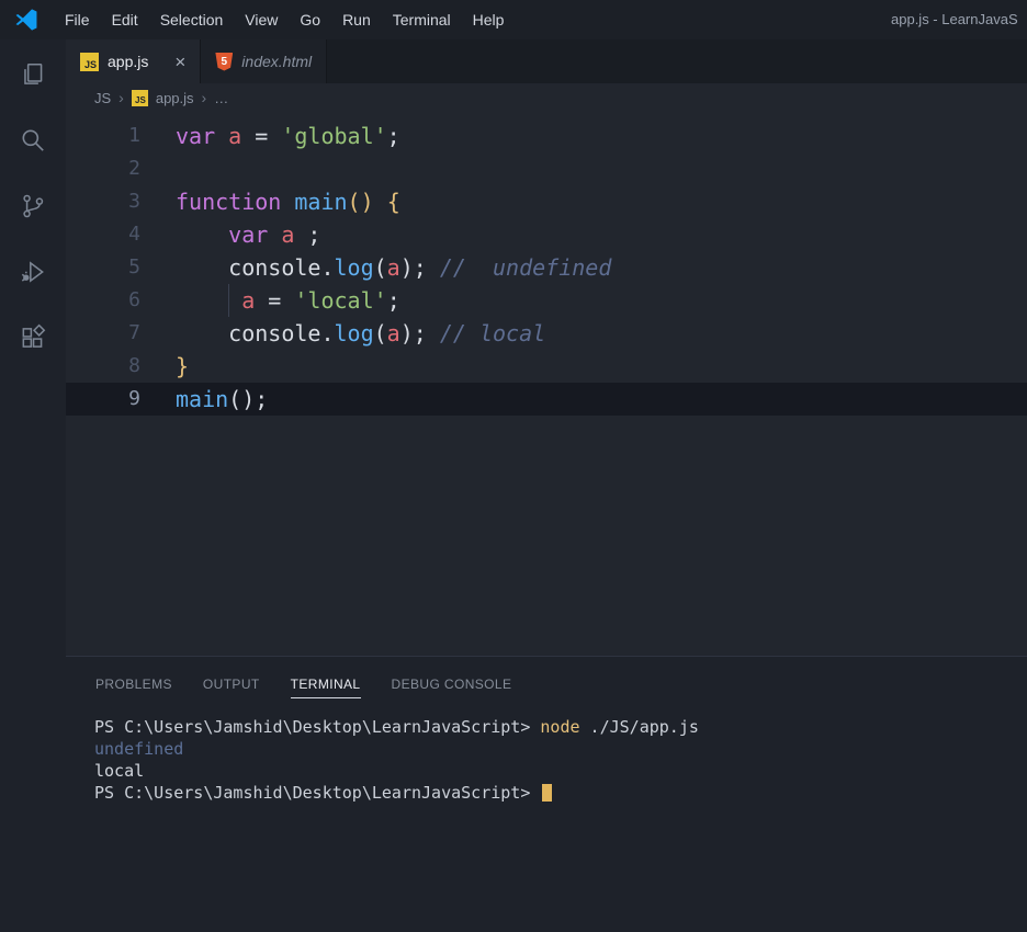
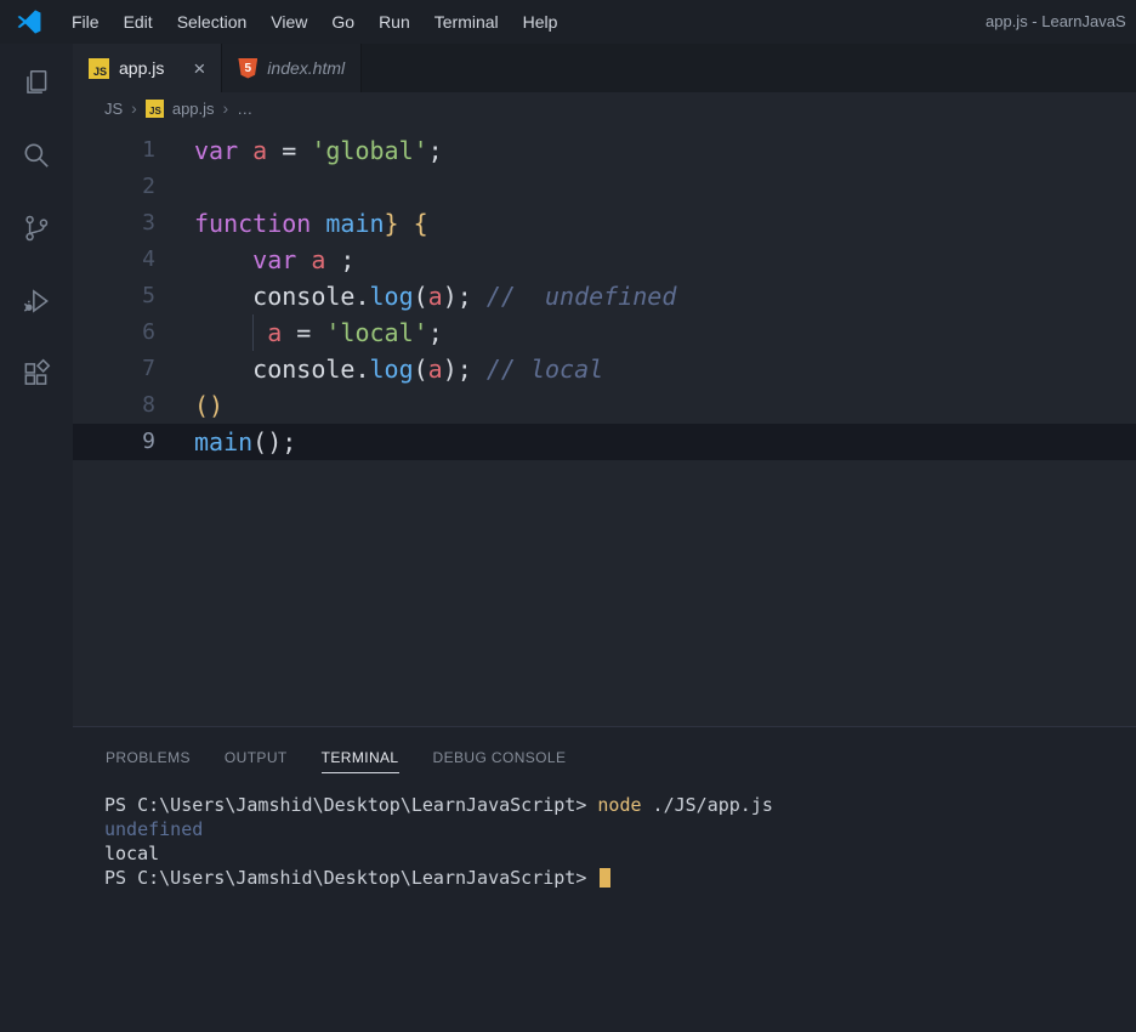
  File
  Edit
  Selection
  View
  Go
  Run
  Terminal
  Help
  app.js - LearnJavaS
  JS
  app.js
  ×
  5
  index.html
  JS
  ›
  JS
  app.js
  ›
  …
  1
  var a = 'global';
  2
  3
- function main() {
+ function main} {
  4
  var a ;
  5
  console.log(a); // undefined
  6
  a = 'local';
  7
  console.log(a); // local
  8
- }
+ ()
  9
  main();
  PROBLEMS
  OUTPUT
  TERMINAL
  DEBUG CONSOLE
  PS C:\Users\Jamshid\Desktop\LearnJavaScript> node ./JS/app.js
  undefined
  local
  PS C:\Users\Jamshid\Desktop\LearnJavaScript>
